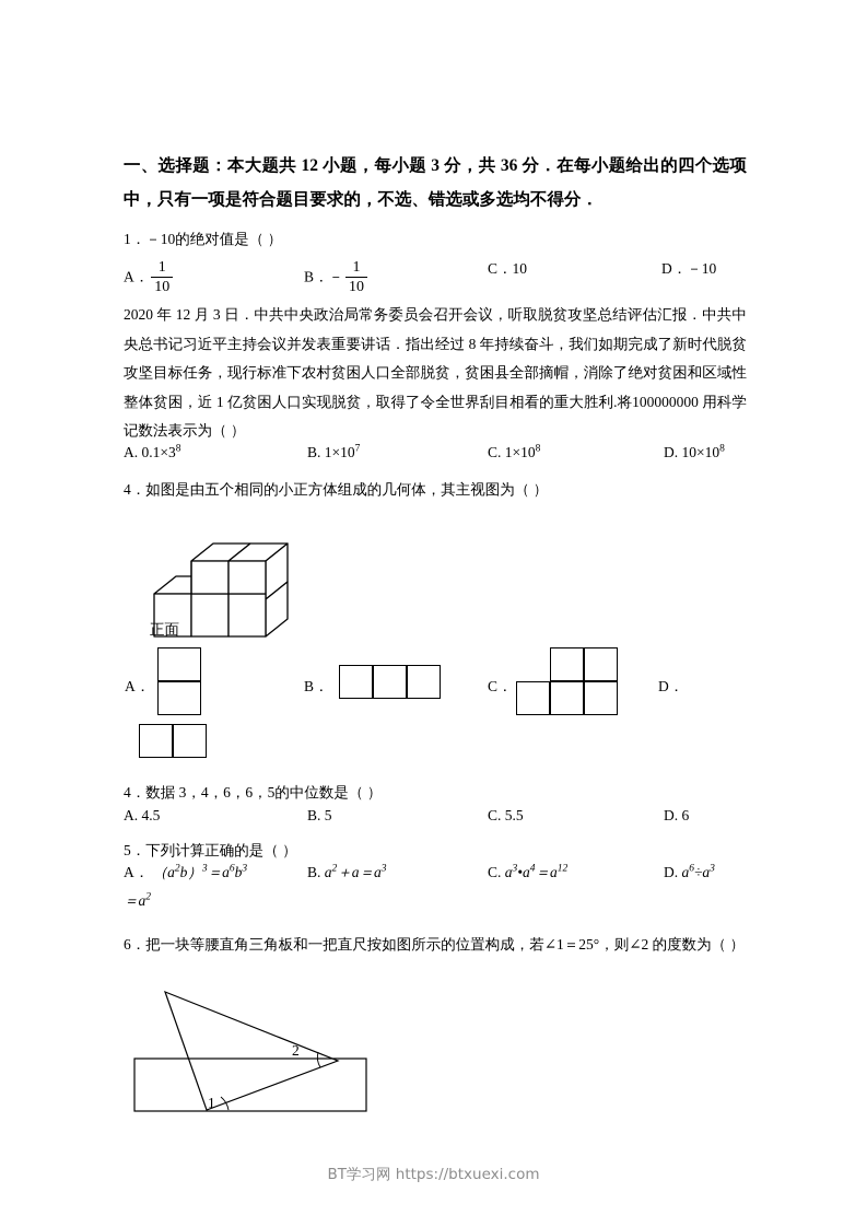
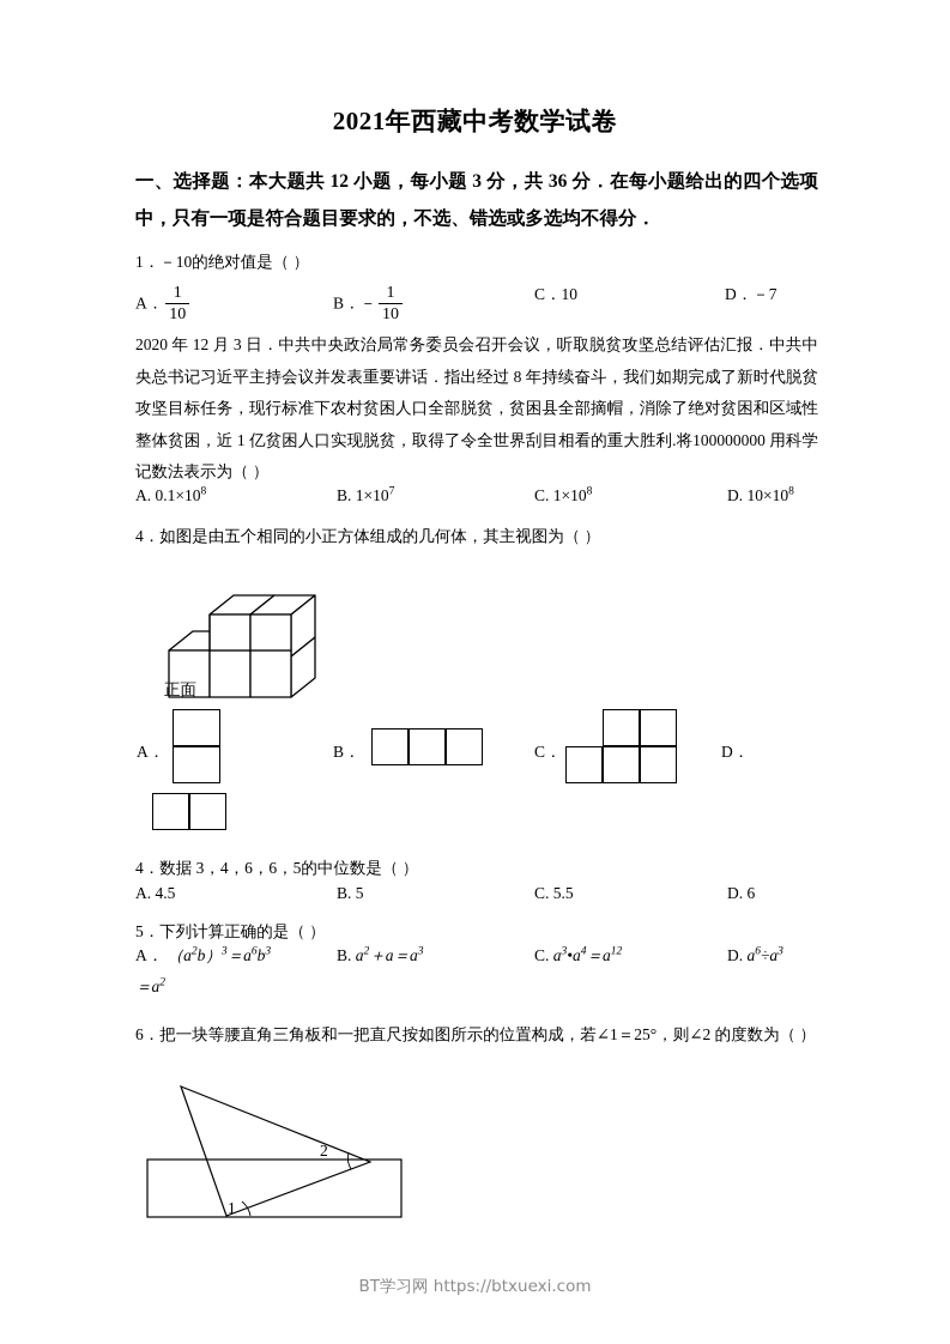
+ 2021年西藏中考数学试卷
  一、选择题：本大题共 12 小题，每小题 3 分，共 36 分．在每小题给出的四个选项中，只有一项是符合题目要求的，不选、错选或多选均不得分．
  1．－10的绝对值是（ ）
  A．
  1
  10
  B．－
  1
  10
  C．10
- D．－10
+ D．－7
  2020 年 12 月 3 日．中共中央政治局常务委员会召开会议，听取脱贫攻坚总结评估汇报．中共中央总书记习近平主持会议并发表重要讲话．指出经过 8 年持续奋斗，我们如期完成了新时代脱贫攻坚目标任务，现行标准下农村贫困人口全部脱贫，贫困县全部摘帽，消除了绝对贫困和区域性整体贫困，近 1 亿贫困人口实现脱贫，取得了令全世界刮目相看的重大胜利.将100000000 用科学记数法表示为（ ）
- A. 0.1×38
+ A. 0.1×108
  B. 1×107
  C. 1×108
  D. 10×108
  4．如图是由五个相同的小正方体组成的几何体，其主视图为（ ）
  正面
  A．
  B．
  C．
  D．
  4．数据 3，4，6，6，5的中位数是（ ）
  A. 4.5
  B. 5
  C. 5.5
  D. 6
  5．下列计算正确的是（ ）
  A． （a2b）3＝a6b3
  B. a2＋a＝a3
  C. a3•a4＝a12
  D. a6÷a3
  ＝a2
  6．把一块等腰直角三角板和一把直尺按如图所示的位置构成，若∠1＝25°，则∠2 的度数为（ ）
  1
  2
  BT学习网 https://btxuexi.com
